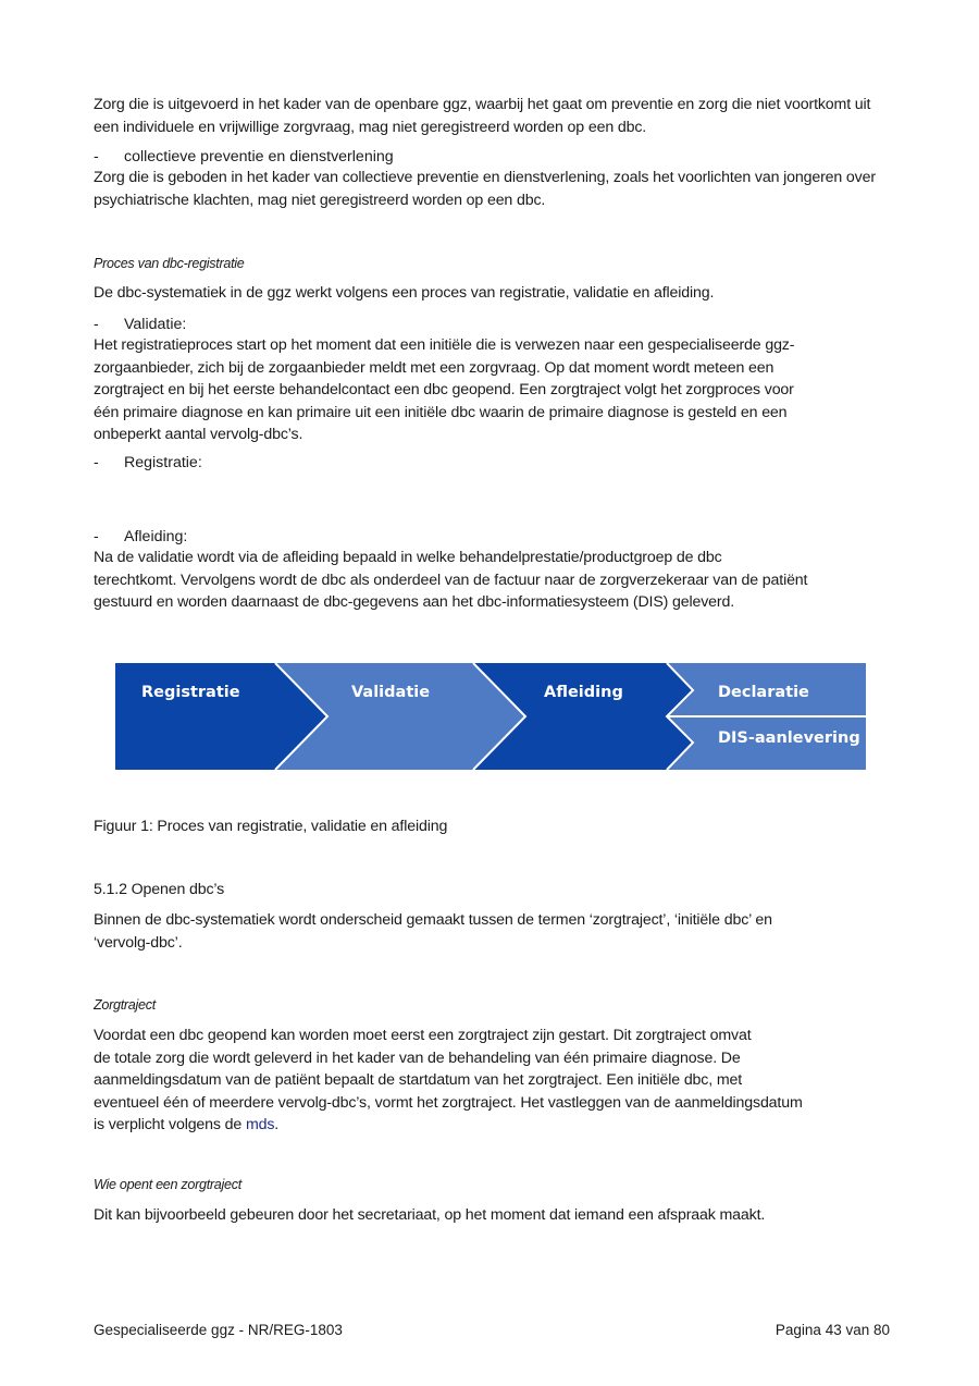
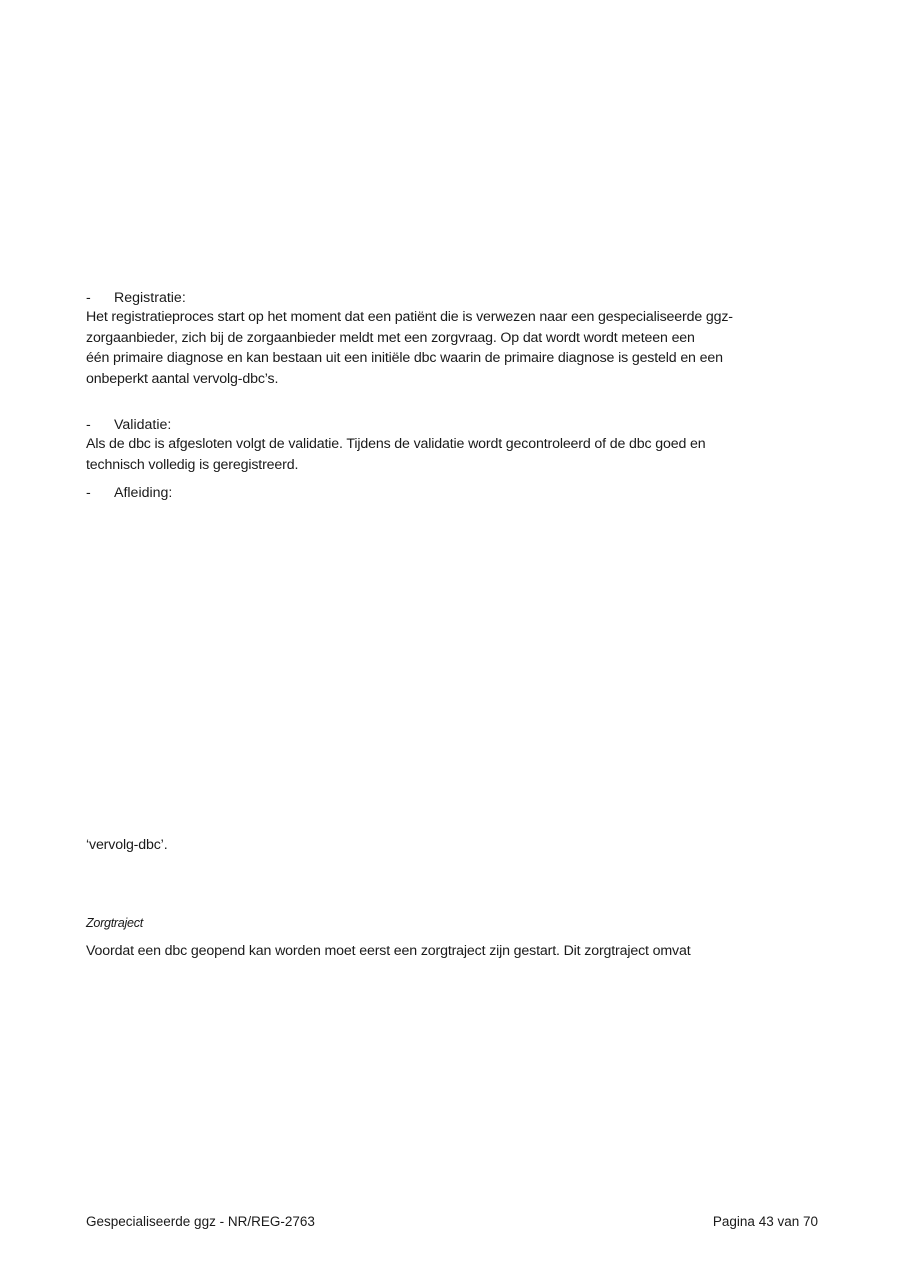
- Zorg die is uitgevoerd in het kader van de openbare ggz, waarbij het gaat om preventie en zorg die niet voortkomt uit een individuele en vrijwillige zorgvraag, mag niet geregistreerd worden op een dbc.
- - collectieve preventie en dienstverlening
- Zorg die is geboden in het kader van collectieve preventie en dienstverlening, zoals het voorlichten van jongeren over psychiatrische klachten, mag niet geregistreerd worden op een dbc.
- Proces van dbc-registratie
- De dbc-systematiek in de ggz werkt volgens een proces van registratie, validatie en afleiding.
- - Validatie:
+ - Registratie:
- Het registratieproces start op het moment dat een initiële die is verwezen naar een gespecialiseerde ggz-
+ Het registratieproces start op het moment dat een patiënt die is verwezen naar een gespecialiseerde ggz-
- zorgaanbieder, zich bij de zorgaanbieder meldt met een zorgvraag. Op dat moment wordt meteen een
+ zorgaanbieder, zich bij de zorgaanbieder meldt met een zorgvraag. Op dat wordt wordt meteen een
- zorgtraject en bij het eerste behandelcontact een dbc geopend. Een zorgtraject volgt het zorgproces voor
- één primaire diagnose en kan primaire uit een initiële dbc waarin de primaire diagnose is gesteld en een
+ één primaire diagnose en kan bestaan uit een initiële dbc waarin de primaire diagnose is gesteld en een
  onbeperkt aantal vervolg-dbc’s.
- - Registratie:
+ - Validatie:
+ Als de dbc is afgesloten volgt de validatie. Tijdens de validatie wordt gecontroleerd of de dbc goed en
+ technisch volledig is geregistreerd.
  - Afleiding:
- Na de validatie wordt via de afleiding bepaald in welke behandelprestatie/productgroep de dbc
- terechtkomt. Vervolgens wordt de dbc als onderdeel van de factuur naar de zorgverzekeraar van de patiënt
- gestuurd en worden daarnaast de dbc-gegevens aan het dbc-informatiesysteem (DIS) geleverd.
- Registratie
- Validatie
- Afleiding
- Declaratie
- DIS-aanlevering
- Figuur 1: Proces van registratie, validatie en afleiding
- 5.1.2 Openen dbc’s
- Binnen de dbc-systematiek wordt onderscheid gemaakt tussen de termen ‘zorgtraject’, ‘initiële dbc’ en
  ‘vervolg-dbc’.
  Zorgtraject
  Voordat een dbc geopend kan worden moet eerst een zorgtraject zijn gestart. Dit zorgtraject omvat
- de totale zorg die wordt geleverd in het kader van de behandeling van één primaire diagnose. De
- aanmeldingsdatum van de patiënt bepaalt de startdatum van het zorgtraject. Een initiële dbc, met
- eventueel één of meerdere vervolg-dbc’s, vormt het zorgtraject. Het vastleggen van de aanmeldingsdatum
- is verplicht volgens de mds.
- Wie opent een zorgtraject
- Dit kan bijvoorbeeld gebeuren door het secretariaat, op het moment dat iemand een afspraak maakt.
- Gespecialiseerde ggz - NR/REG-1803
+ Gespecialiseerde ggz - NR/REG-2763
- Pagina 43 van 80
+ Pagina 43 van 70
